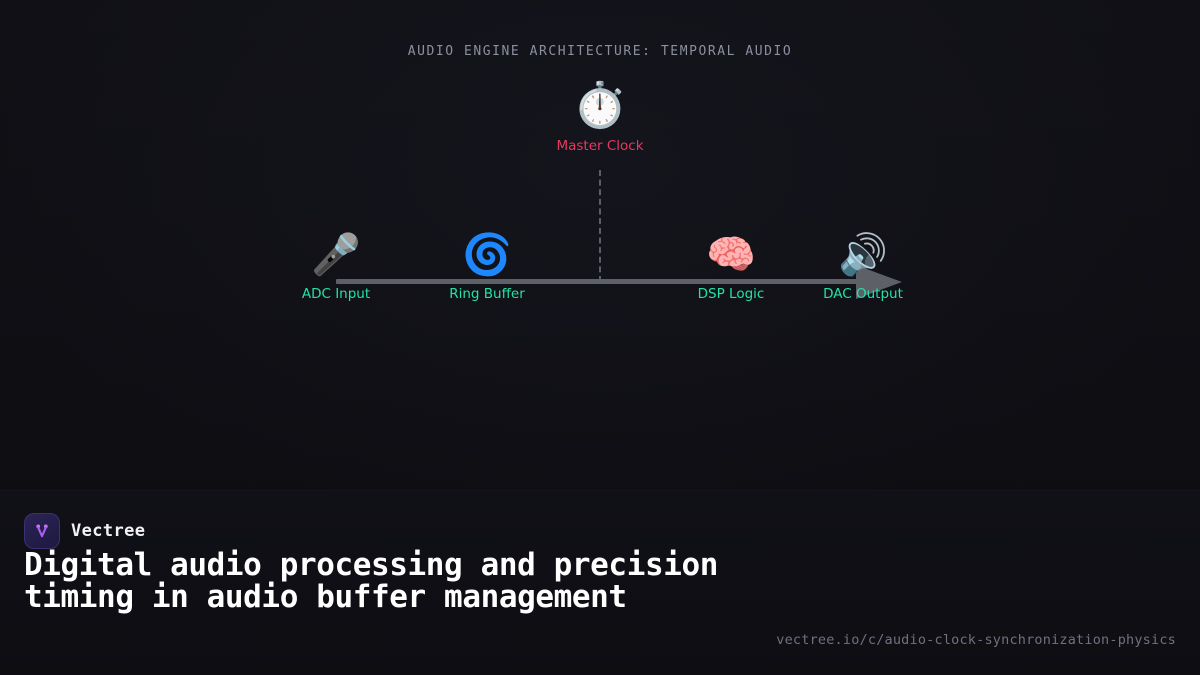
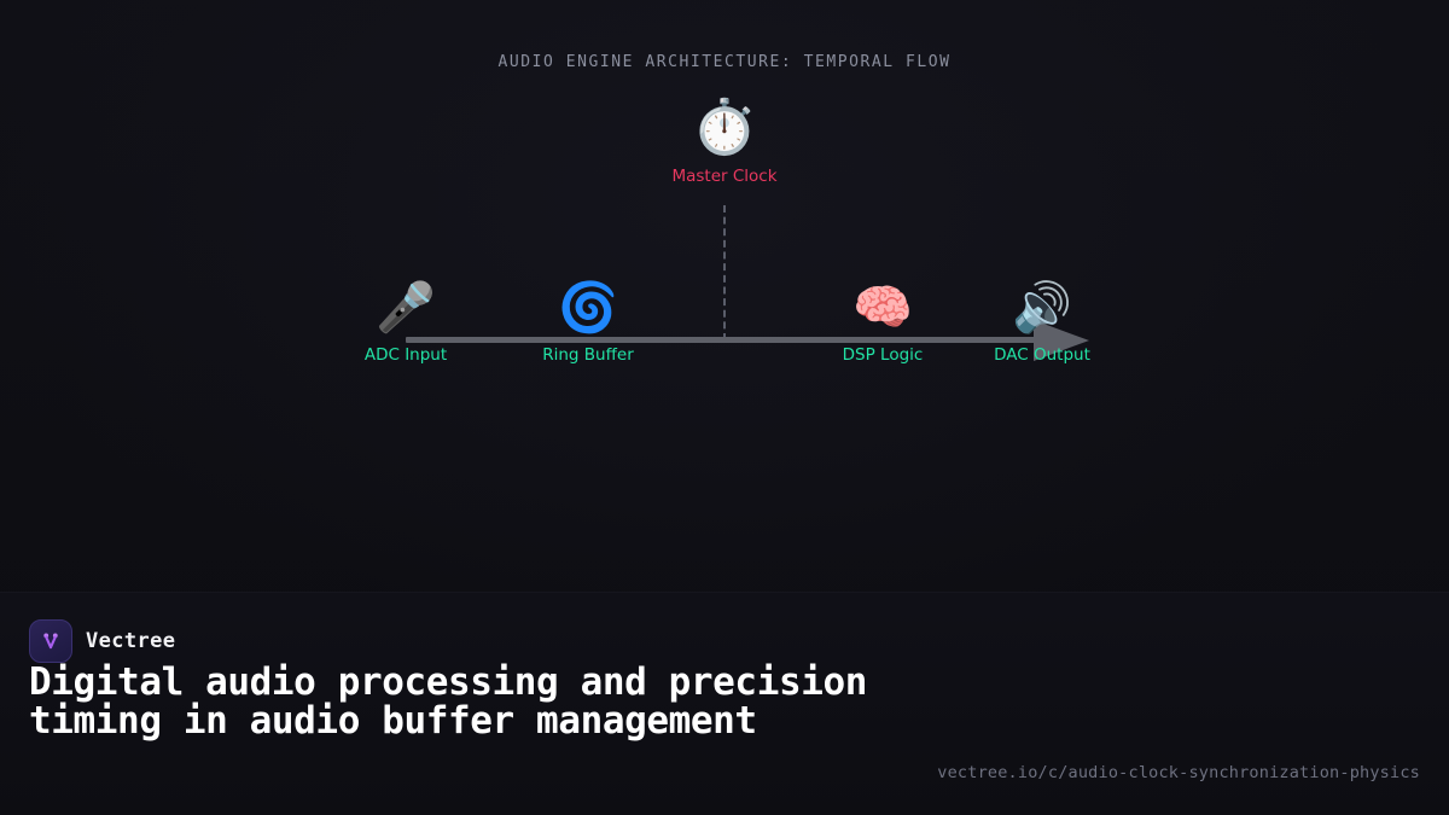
- AUDIO ENGINE ARCHITECTURE: TEMPORAL AUDIO
+ AUDIO ENGINE ARCHITECTURE: TEMPORAL FLOW
  ⏱️
  Master Clock
  🎤
  ADC Input
  🌀
  Ring Buffer
  🧠
  DSP Logic
  🔊
  DAC Output
  Vectree
  Digital audio processing and precision timing in audio buffer management
  vectree.io/c/audio-clock-synchronization-physics
